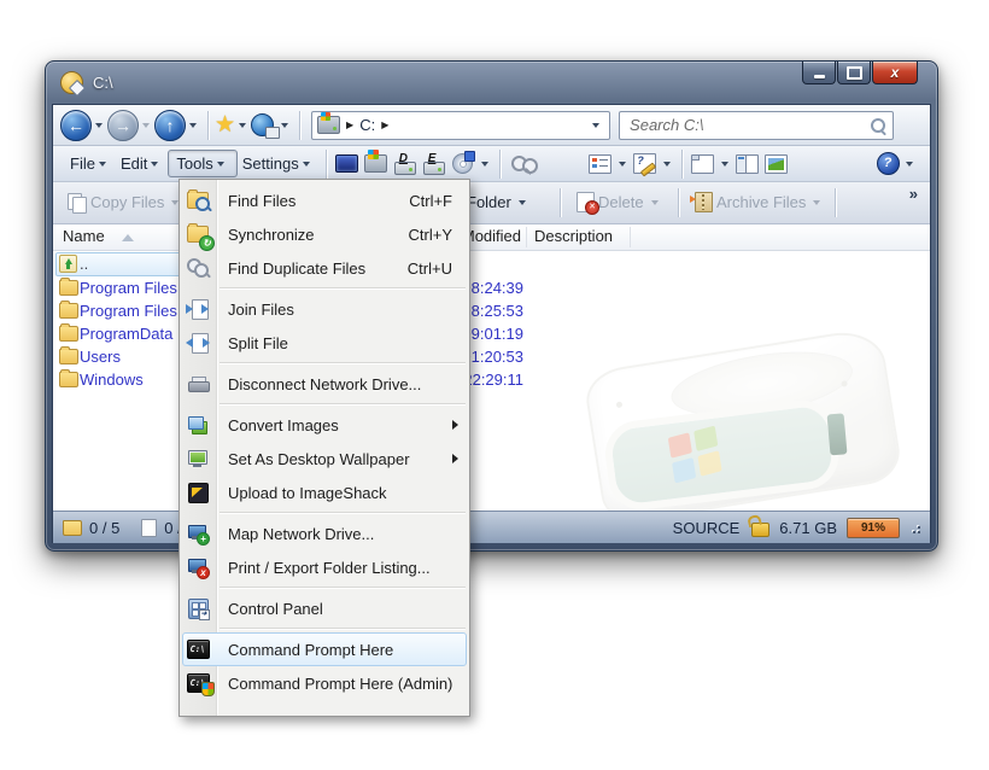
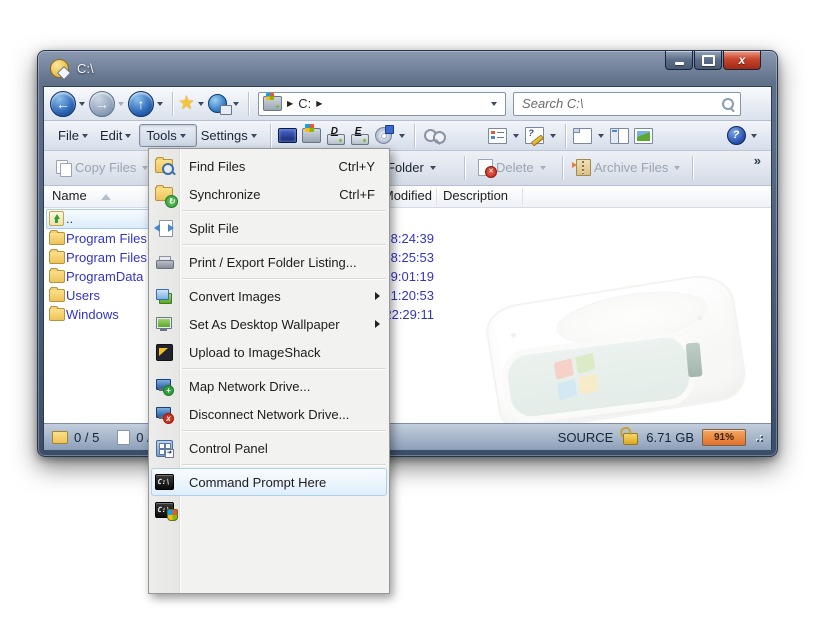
  C:\
  x
  ←
  →
  ↑
  ★
  ▶
  C:
  ▶
  Search C:\
  File
  Edit
  Tools
  Settings
  D
  E
  ?
  Copy Files
  Folder
  Delete
  Archive Files
  »
  Name
  odified
  Description
  ..
  Program Files
  8:24:39
  Program Files
  8:25:53
  ProgramData
  9:01:19
  Users
  1:20:53
  Windows
  2:29:11
  0 / 5
  SOURCE
  6.71 GB
  91%
  Find Files
- Ctrl+F
+ Ctrl+Y
  ↻
  Synchronize
- Ctrl+Y
+ Ctrl+F
- Find Duplicate Files
- Ctrl+U
- Join Files
  Split File
- Disconnect Network Drive...
+ Print / Export Folder Listing...
  Convert Images
  Set As Desktop Wallpaper
  Upload to ImageShack
  +
  Map Network Drive...
  x
- Print / Export Folder Listing...
+ Disconnect Network Drive...
  Control Panel
  C:\
  Command Prompt Here
- Command Prompt Here (Admin)
